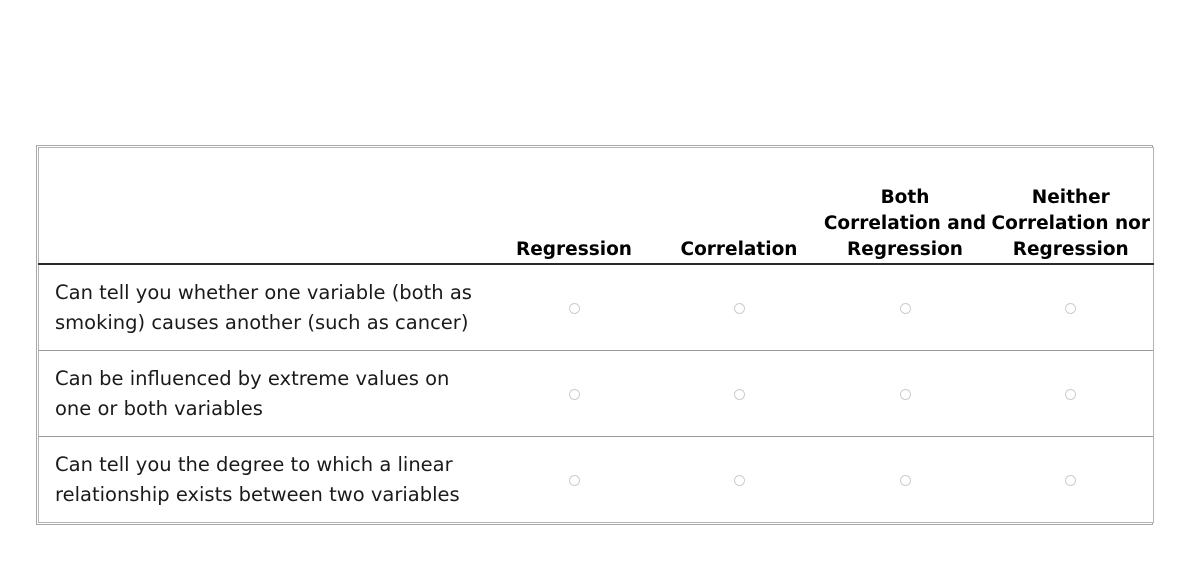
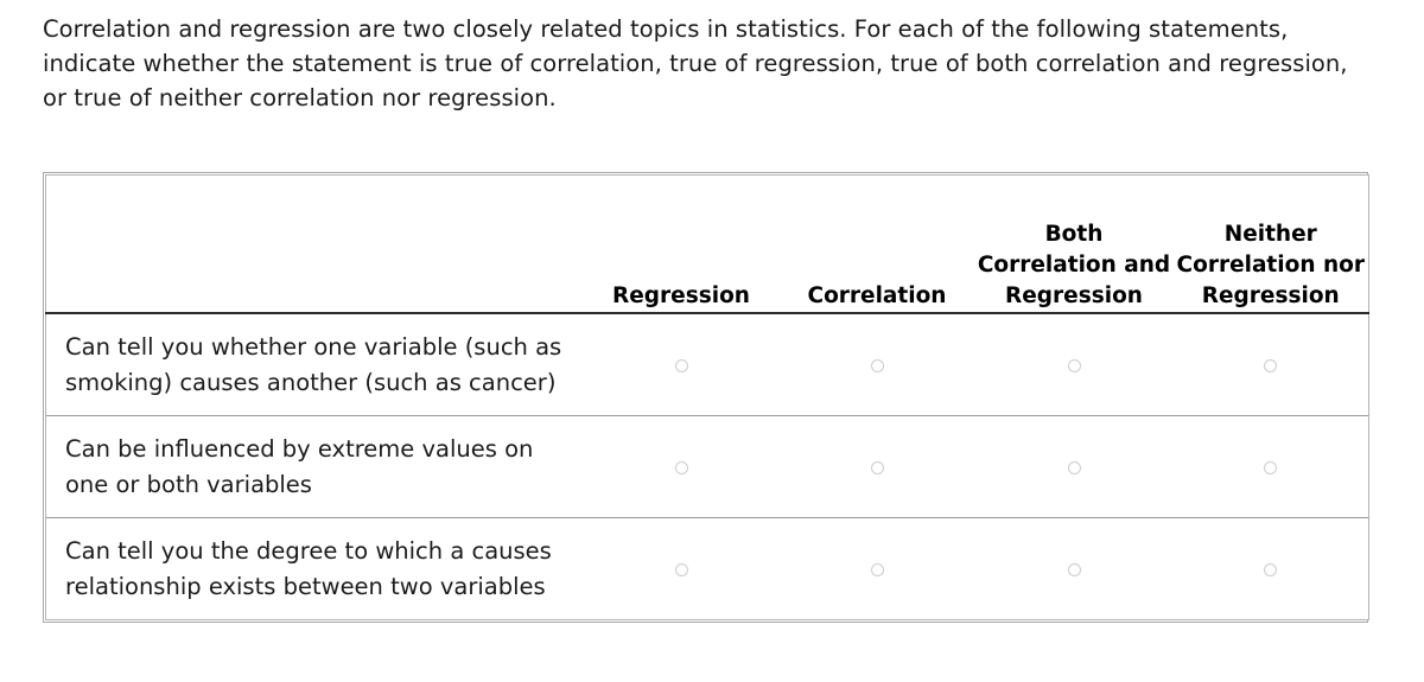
+ Correlation and regression are two closely related topics in statistics. For each of the following statements, indicate whether the statement is true of correlation, true of regression, true of both correlation and regression, or true of neither correlation nor regression.
  	Regression	Correlation	Both Correlation and Regression	Neither Correlation nor Regression
- Can tell you whether one variable (both as smoking) causes another (such as cancer)
+ Can tell you whether one variable (such as smoking) causes another (such as cancer)
  Can be influenced by extreme values on one or both variables
- Can tell you the degree to which a linear relationship exists between two variables
+ Can tell you the degree to which a causes relationship exists between two variables
